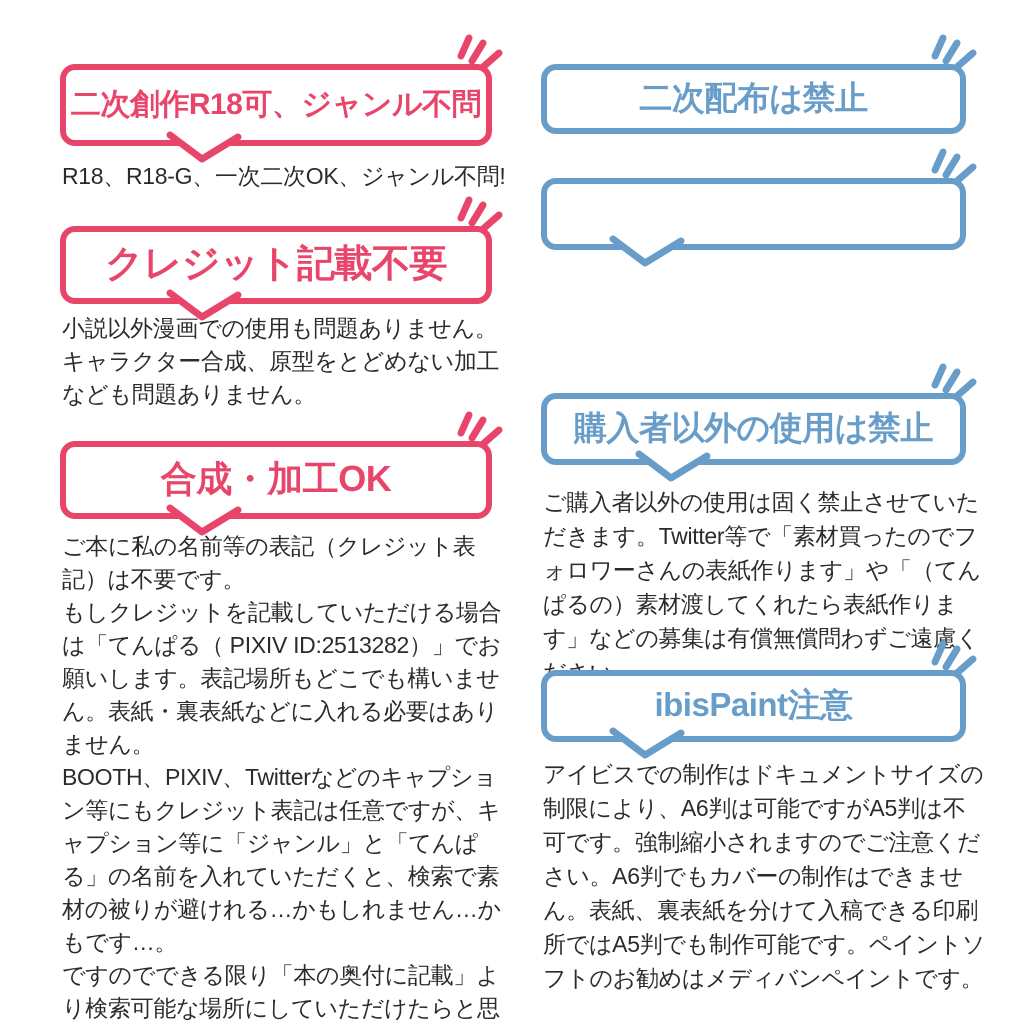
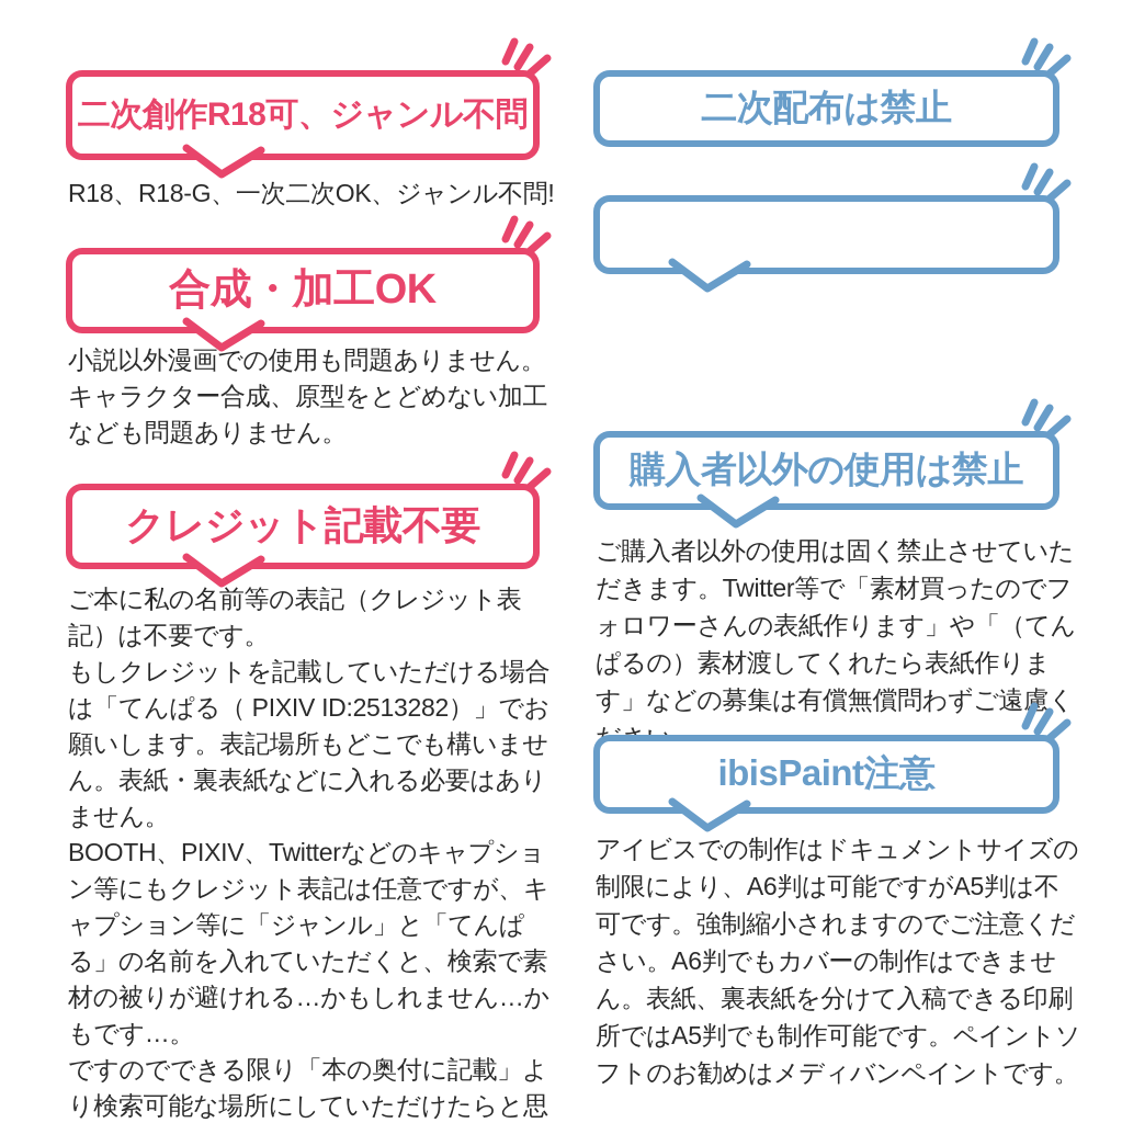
  二次創作R18可、ジャンル不問
  R18、R18-G、一次二次OK、ジャンル不問!
- クレジット記載不要
+ 合成・加工OK
  小説以外漫画での使用も問題ありません。
  キャラクター合成、原型をとどめない加工なども問題ありません。
- 合成・加工OK
+ クレジット記載不要
  ご本に私の名前等の表記（クレジット表記）は不要です。
  もしクレジットを記載していただける場合は「てんぱる（ PIXIV ID:2513282）」でお願いします。表記場所もどこでも構いません。表紙・裏表紙などに入れる必要はありません。
  BOOTH、PIXIV、Twitterなどのキャプション等にもクレジット表記は任意ですが、キャプション等に「ジャンル」と「てんぱる」の名前を入れていただくと、検索で素材の被りが避けれる…かもしれません…かもです…。
  ですのでできる限り「本の奥付に記載」より検索可能な場所にしていただけたらと思
  二次配布は禁止
  購入者以外の使用は禁止
  ご購入者以外の使用は固く禁止させていただきます。Twitter等で「素材買ったのでフォロワーさんの表紙作ります」や「（てんぱるの）素材渡してくれたら表紙作ります」などの募集は有償無償問わずご遠慮く
  ibisPaint注意
  アイビスでの制作はドキュメントサイズの制限により、A6判は可能ですがA5判は不可です。強制縮小されますのでご注意ください。A6判でもカバーの制作はできません。表紙、裏表紙を分けて入稿できる印刷所ではA5判でも制作可能です。ペイントソフトのお勧めはメディバンペイントです。
